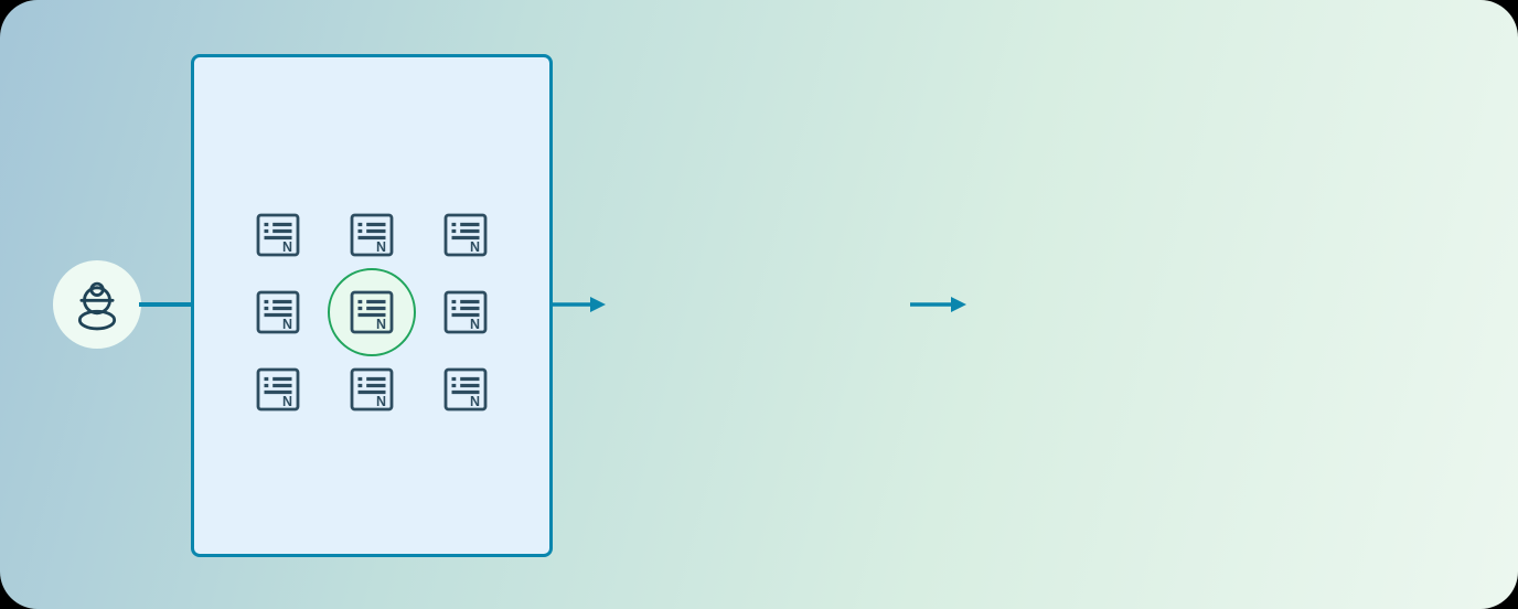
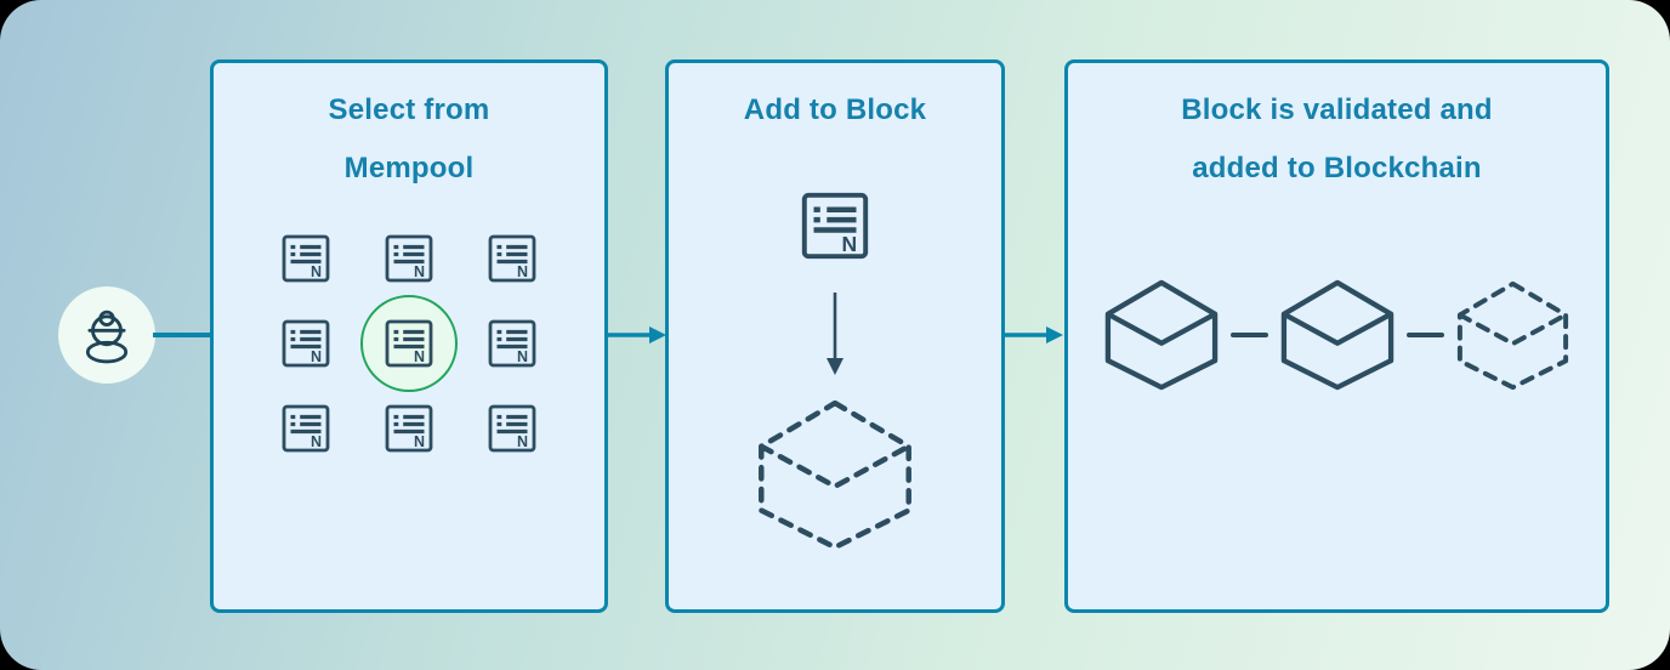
+ Select from
+ Mempool
+ Add to Block
+ Block is validated and
+ added to Blockchain
